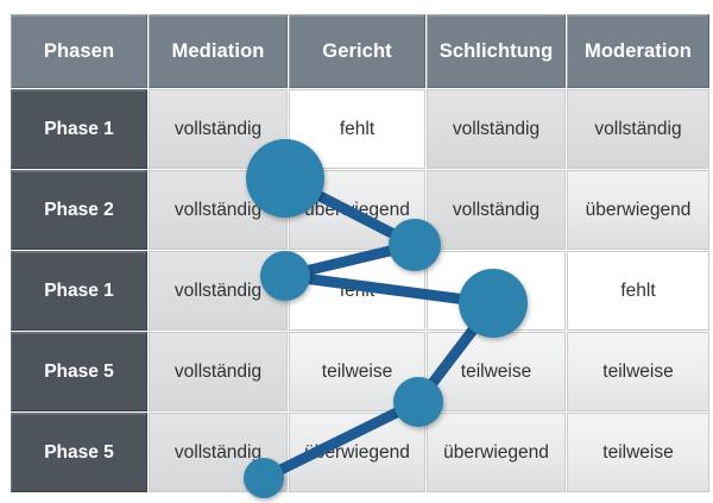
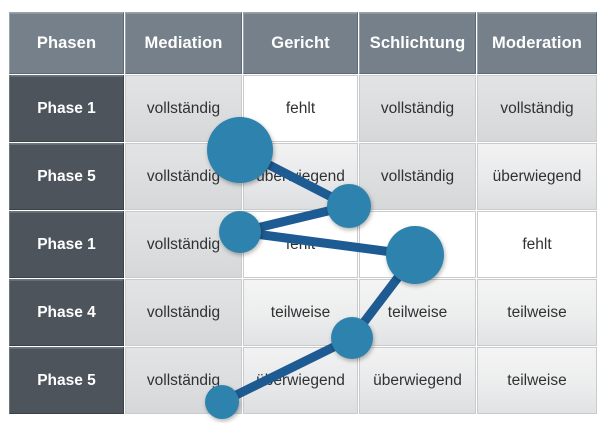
  Phasen	Mediation	Gericht	Schlichtung	Moderation
  Phase 1	vollständig	fehlt	vollständig	vollständig
- Phase 2	vollständig	übeegend	vollständig	überwiegend
+ Phase 5	vollständig	übeegend	vollständig	überwiegend
  Phase 1	vollständig	fe		fehlt
- Phase 5	vollständig	teilweise	teilweise	teilweise
+ Phase 4	vollständig	teilweise	teilweise	teilweise
  Phase 5	vollständig	erwiegend	überwiegend	teilweise
